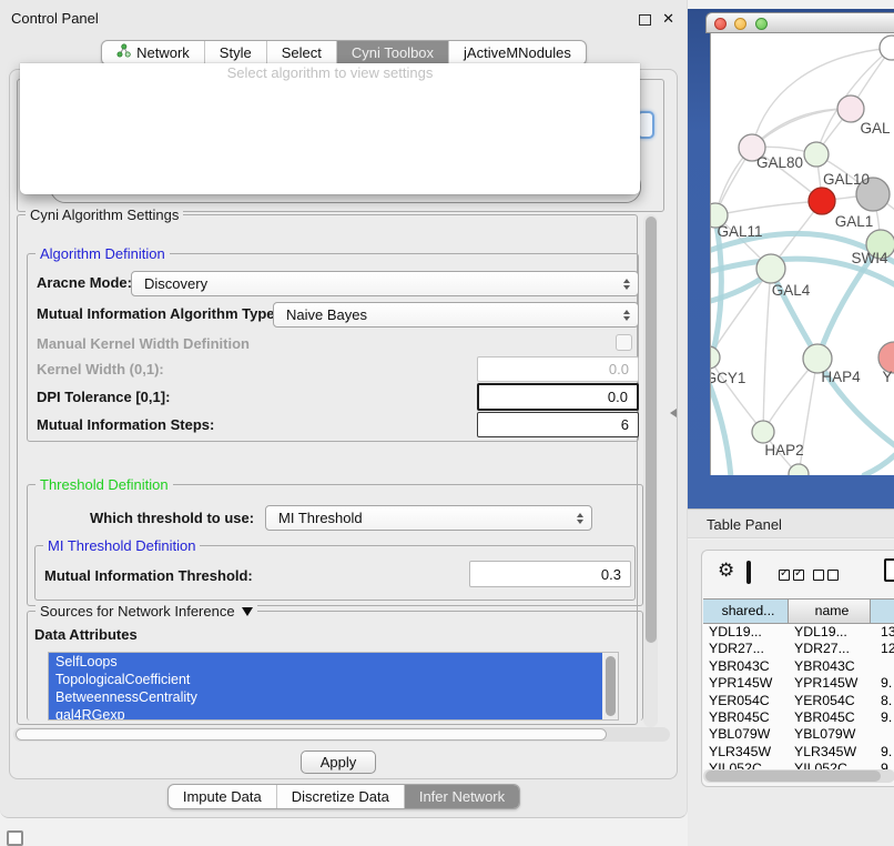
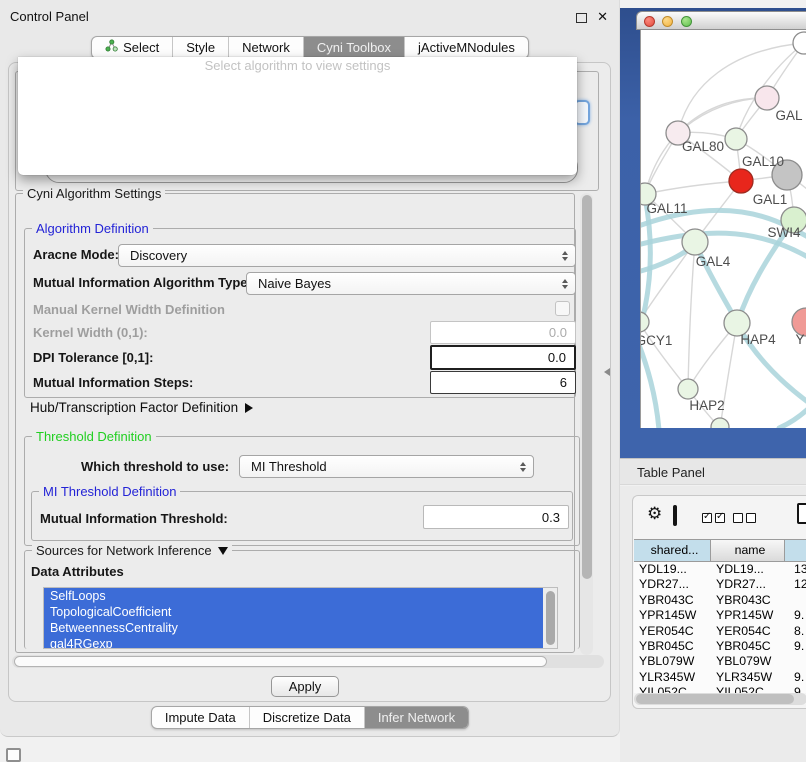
  Control Panel
- Network
+ Select
  Style
- Select
+ Network
  Cyni Toolbox
  jActiveMNodules
  Cyni Algorithm Settings
  Algorithm Definition
  Aracne Mode:
  Discovery
  Mutual Information Algorithm Type
  Naive Bayes
  Manual Kernel Width Definition
  Kernel Width (0,1):
  0.0
  DPI Tolerance [0,1]:
  0.0
  Mutual Information Steps:
  6
+ Hub/Transcription Factor Definition
  Threshold Definition
  Which threshold to use:
  MI Threshold
  MI Threshold Definition
  Mutual Information Threshold:
  0.3
  Sources for Network Inference
  Data Attributes
  SelfLoops
  TopologicalCoefficient
  BetweennessCentrality
  gal4RGexp
  Apply
  Select algorithm to view settings
  Impute Data
  Discretize Data
  Infer Network
  GAL
  GAL80
  GAL10
  GAL1
  GAL11
  SWI4
  GAL4
  GCY1
  HAP4
  Y
  HAP2
  Table Panel
  shared...
  name
  YDL19...
  YDL19...
  13
  YDR27...
  YDR27...
  12
  YBR043C
  YBR043C
  YPR145W
  YPR145W
  9.
  YER054C
  YER054C
  8.
  YBR045C
  YBR045C
  9.
  YBL079W
  YBL079W
  YLR345W
  YLR345W
  9.
